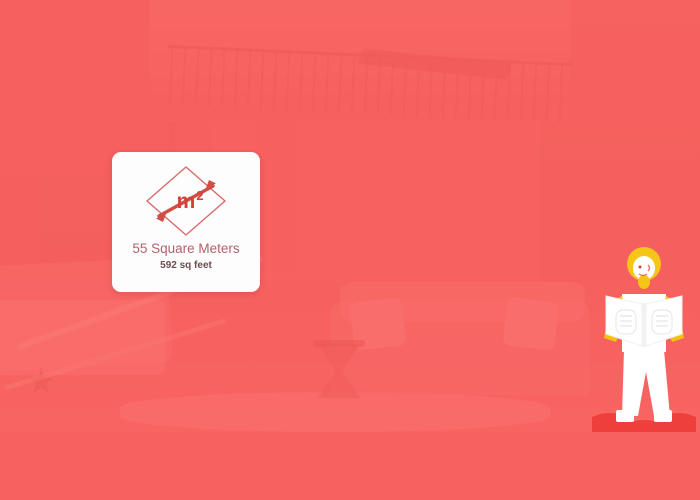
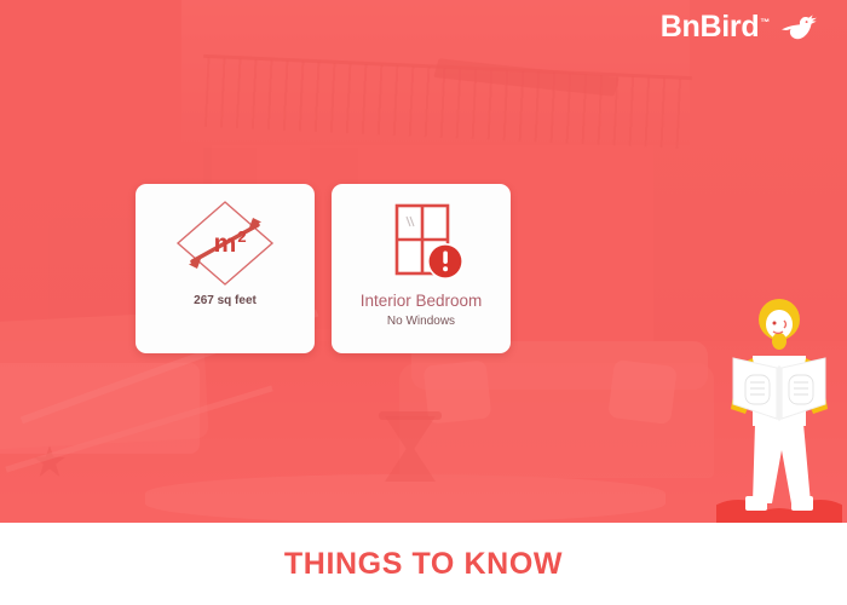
+ BnBird™
  m
  2
- 55 Square Meters
- 592 sq feet
+ 267 sq feet
+ Interior Bedroom
+ No Windows
+ THINGS TO KNOW
